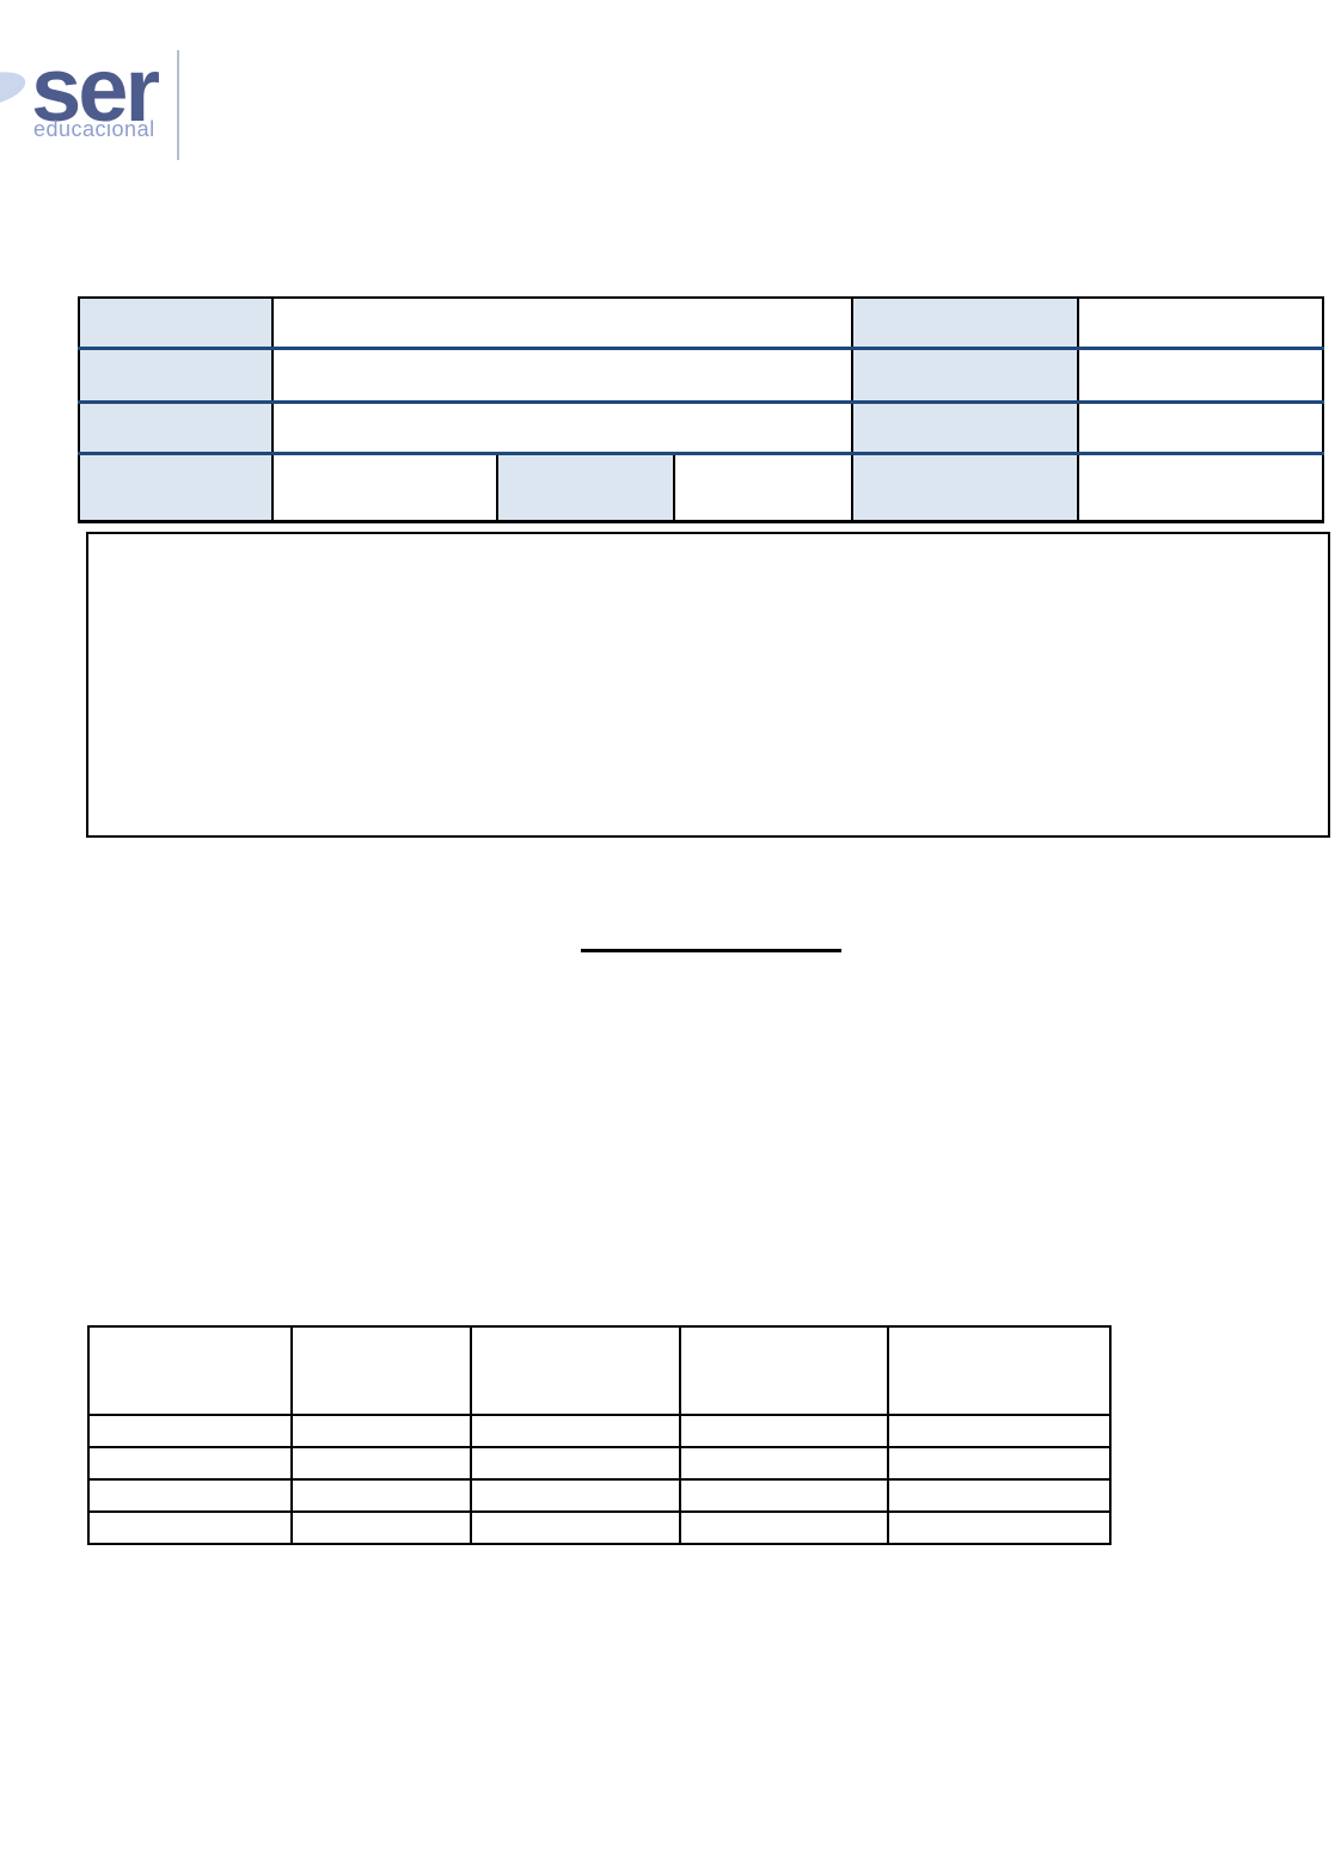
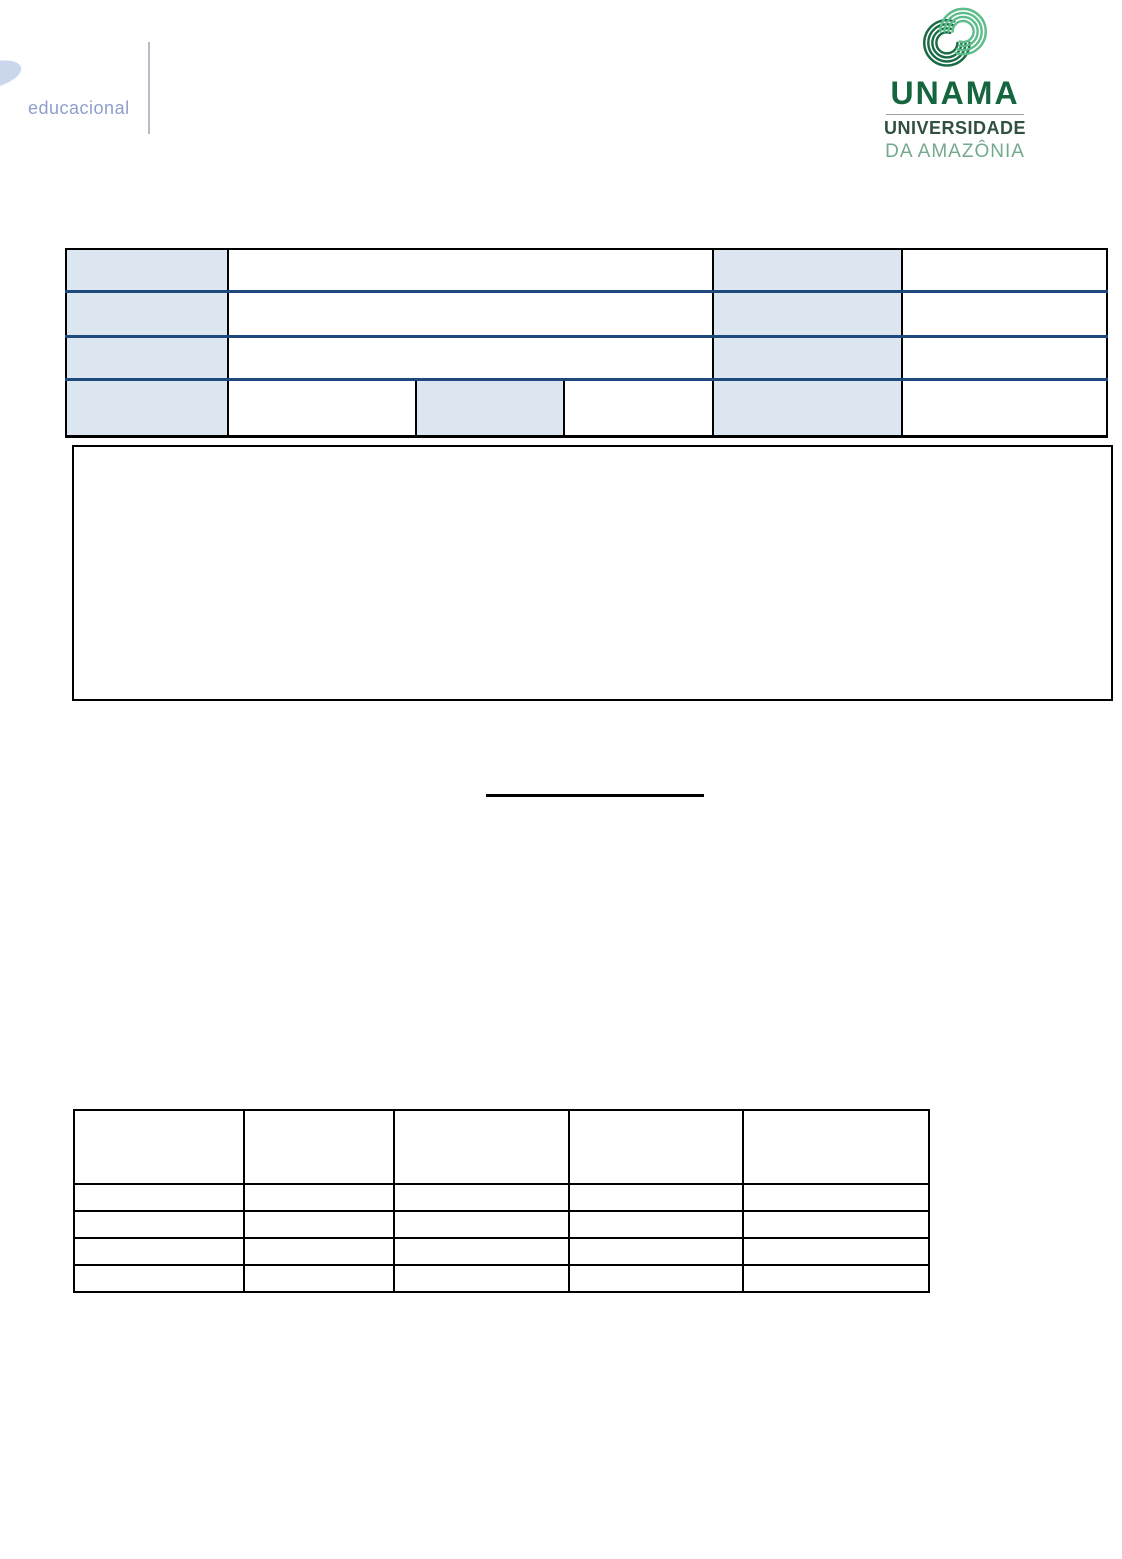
- ser
  educacional
+ UNAMA
+ UNIVERSIDADE
+ DA AMAZÔNIA
